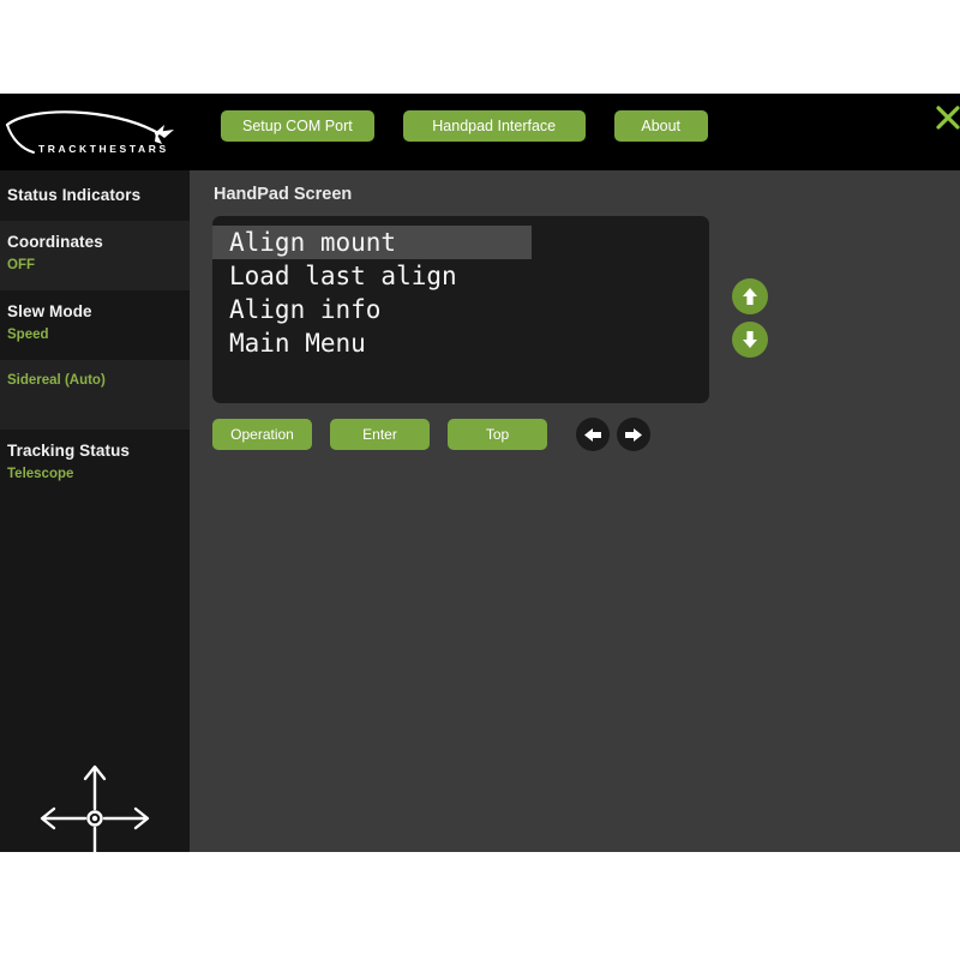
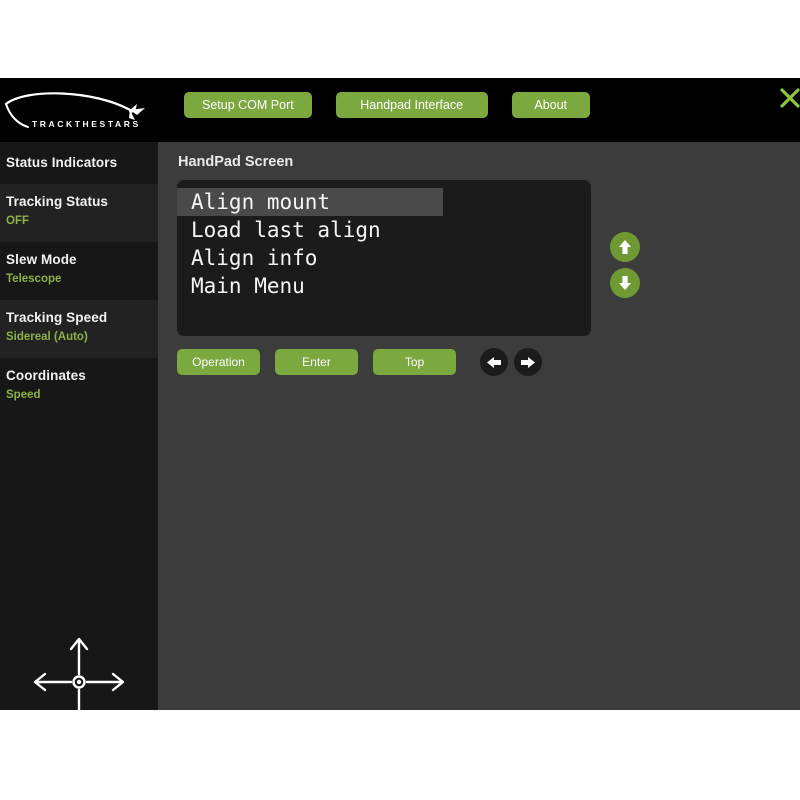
  TRACKTHESTARS
  Setup COM Port
  Handpad Interface
  About
  Status Indicators
- Coordinates
+ Tracking Status
  OFF
  Slew Mode
- Speed
+ Telescope
+ Tracking Speed
  Sidereal (Auto)
- Tracking Status
+ Coordinates
- Telescope
+ Speed
  HandPad Screen
  Align mount
  Load last align
  Align info
  Main Menu
  Operation
  Enter
  Top
